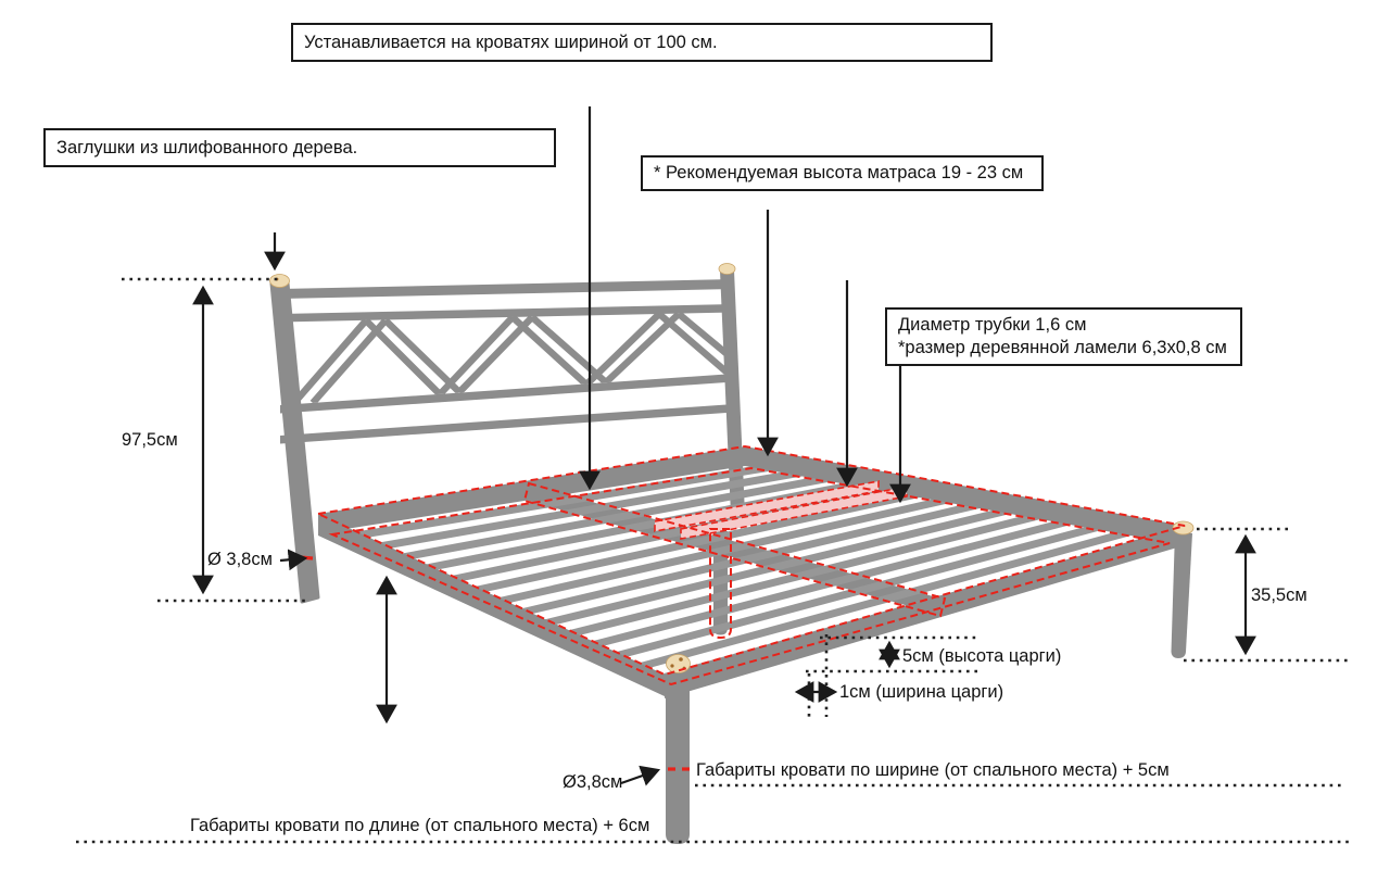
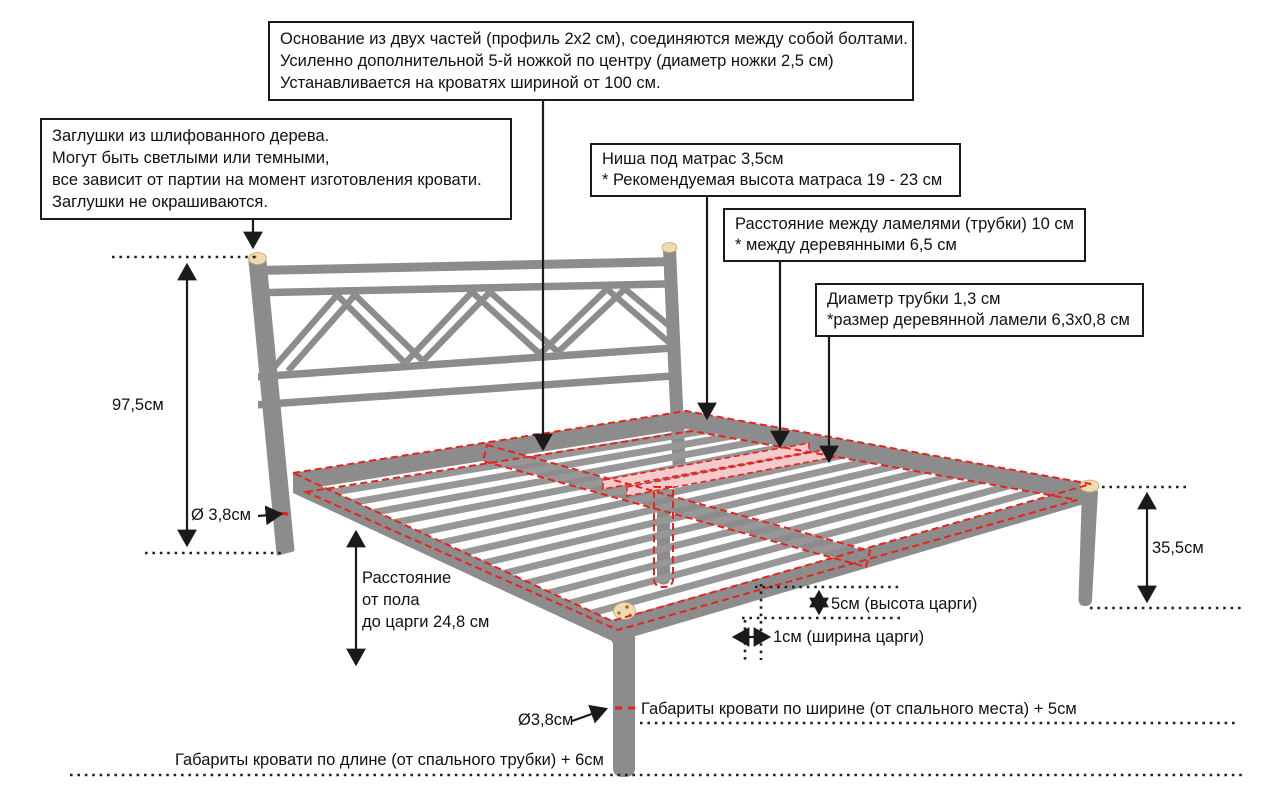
+ Основание из двух частей (профиль 2х2 см), соединяются между собой болтами.
+ Усиленно дополнительной 5-й ножкой по центру (диаметр ножки 2,5 см)
  Устанавливается на кроватях шириной от 100 см.
  Заглушки из шлифованного дерева.
+ Могут быть светлыми или темными,
+ все зависит от партии на момент изготовления кровати.
+ Заглушки не окрашиваются.
+ Ниша под матрас 3,5см
  * Рекомендуемая высота матраса 19 - 23 см
+ Расстояние между ламелями (трубки) 10 см
+ * между деревянными 6,5 см
- Диаметр трубки 1,6 см
+ Диаметр трубки 1,3 см
  *размер деревянной ламели 6,3х0,8 см
  97,5см
  Ø 3,8см
+ Расстояние
+ от пола
+ до царги 24,8 см
  35,5см
  5см (высота царги)
  1см (ширина царги)
  Ø3,8см
  Габариты кровати по ширине (от спального места) + 5см
- Габариты кровати по длине (от спального места) + 6см
+ Габариты кровати по длине (от спального трубки) + 6см
